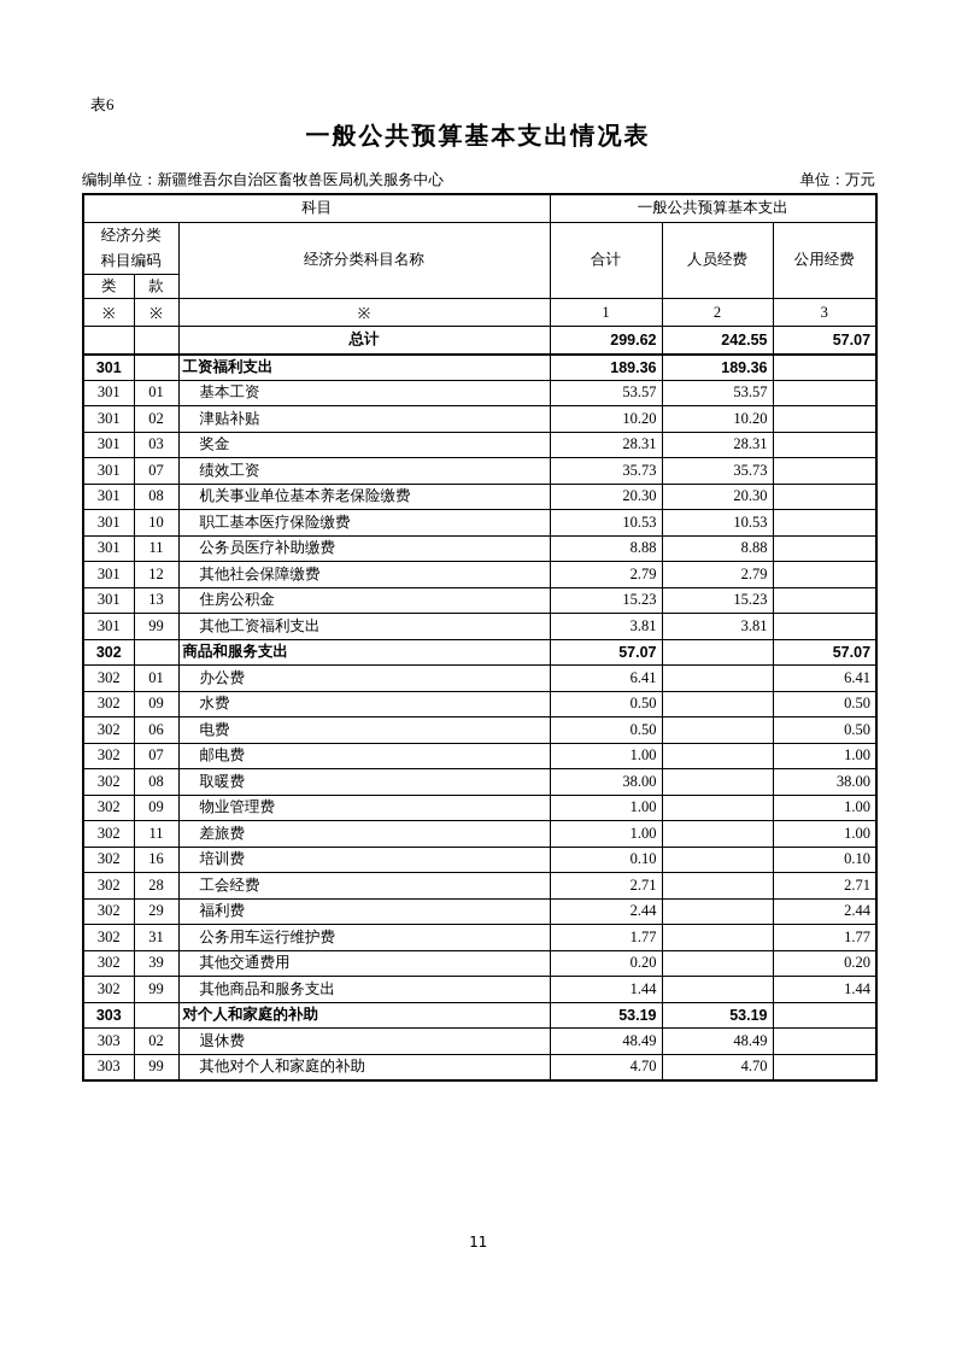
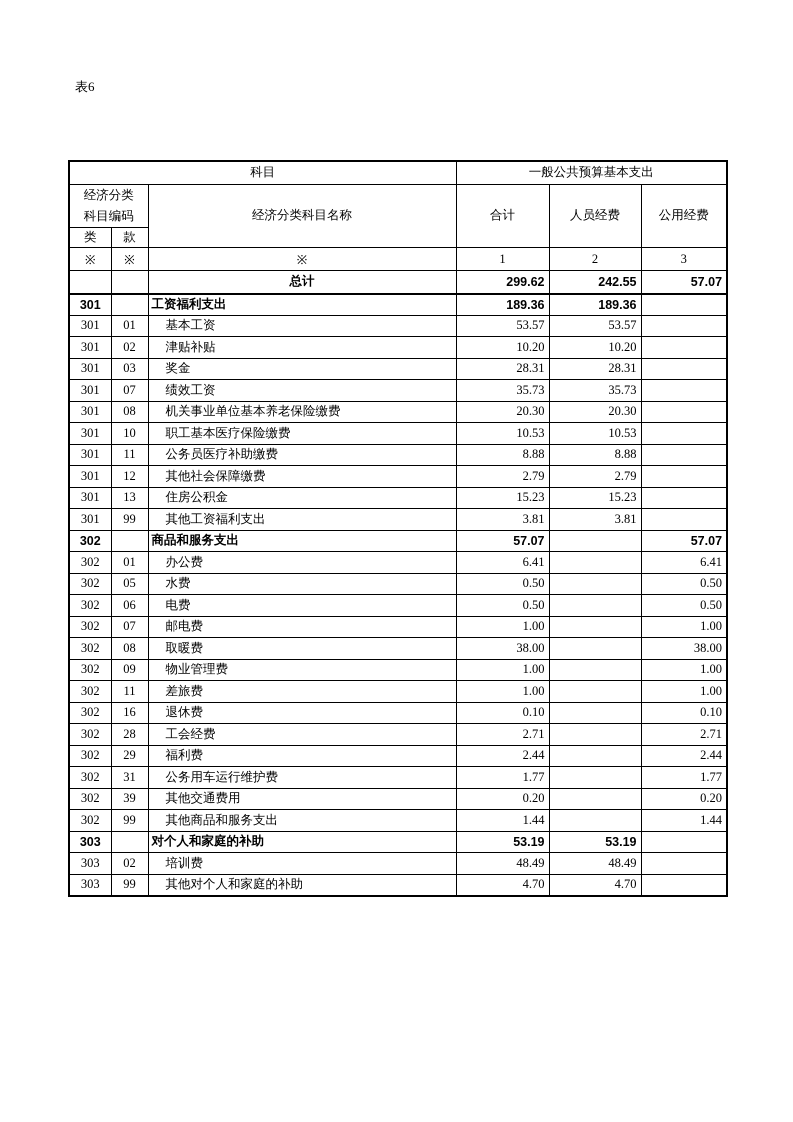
  表6
- 一般公共预算基本支出情况表
- 编制单位：新疆维吾尔自治区畜牧兽医局机关服务中心
- 单位：万元
  科目	一般公共预算基本支出
  经济分类科目编码	经济分类科目名称	合计	人员经费	公用经费
  类	款
  ※	※	※	1	2	3
  		总计	299.62	242.55	57.07
  301		工资福利支出	189.36	189.36
  301	01	基本工资	53.57	53.57
  301	02	津贴补贴	10.20	10.20
  301	03	奖金	28.31	28.31
  301	07	绩效工资	35.73	35.73
  301	08	机关事业单位基本养老保险缴费	20.30	20.30
  301	10	职工基本医疗保险缴费	10.53	10.53
  301	11	公务员医疗补助缴费	8.88	8.88
  301	12	其他社会保障缴费	2.79	2.79
  301	13	住房公积金	15.23	15.23
  301	99	其他工资福利支出	3.81	3.81
  302		商品和服务支出	57.07		57.07
  302	01	办公费	6.41		6.41
- 302	09	水费	0.50		0.50
+ 302	05	水费	0.50		0.50
  302	06	电费	0.50		0.50
  302	07	邮电费	1.00		1.00
  302	08	取暖费	38.00		38.00
  302	09	物业管理费	1.00		1.00
  302	11	差旅费	1.00		1.00
- 302	16	培训费	0.10		0.10
+ 302	16	退休费	0.10		0.10
  302	28	工会经费	2.71		2.71
  302	29	福利费	2.44		2.44
  302	31	公务用车运行维护费	1.77		1.77
  302	39	其他交通费用	0.20		0.20
  302	99	其他商品和服务支出	1.44		1.44
  303		对个人和家庭的补助	53.19	53.19
- 303	02	退休费	48.49	48.49
+ 303	02	培训费	48.49	48.49
  303	99	其他对个人和家庭的补助	4.70	4.70
- 11
